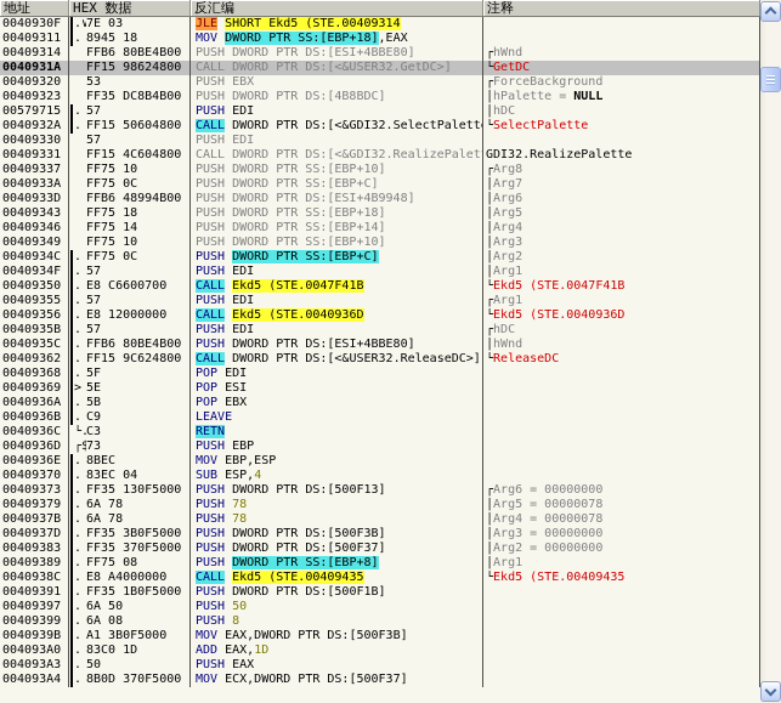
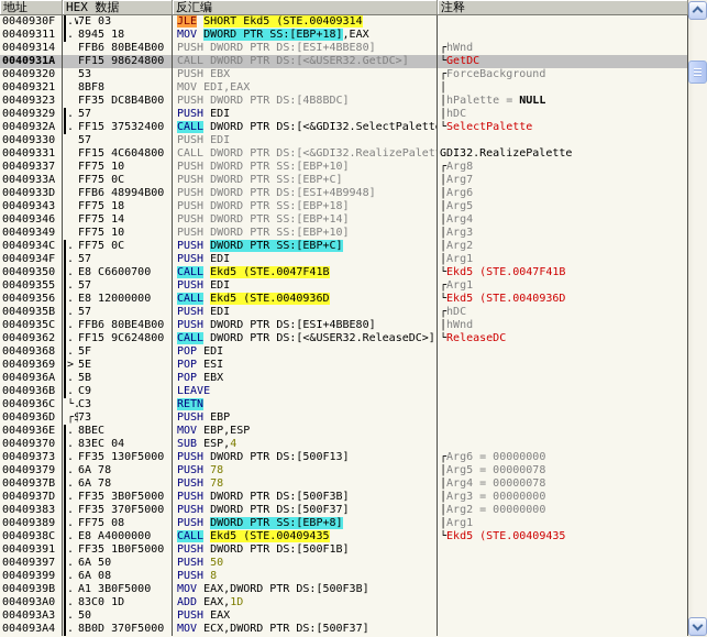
  地址
  HEX 数据
  反汇编
  注释
  0040930F
  .∨
  7E 03
  JLE SHORT Ekd5 (STE.00409314
  00409311
  .
  8945 18
  MOV DWORD PTR SS:[EBP+18],EAX
  00409314
  FFB6 80BE4B00
  PUSH DWORD PTR DS:[ESI+4BBE80]
  ┌hWnd
  0040931A
  FF15 98624800
  CALL DWORD PTR DS:[<&USER32.GetDC>]
  └GetDC
  00409320
  53
  PUSH EBX
  ┌ForceBackground
+ 00409321
+ 8BF8
+ MOV EDI,EAX
+ │
  00409323
  FF35 DC8B4B00
  PUSH DWORD PTR DS:[4B8BDC]
  │hPalette = NULL
- 00579715
+ 00409329
  .
  57
  PUSH EDI
  │hDC
  0040932A
  .
- FF15 50604800
+ FF15 37532400
  CALL DWORD PTR DS:[<&GDI32.SelectPalett
  └SelectPalette
  00409330
  57
  PUSH EDI
  00409331
  FF15 4C604800
  CALL DWORD PTR DS:[<&GDI32.RealizePalet
  GDI32.RealizePalette
  00409337
  FF75 10
  PUSH DWORD PTR SS:[EBP+10]
  ┌Arg8
  0040933A
  FF75 0C
  PUSH DWORD PTR SS:[EBP+C]
  │Arg7
  0040933D
  FFB6 48994B00
  PUSH DWORD PTR DS:[ESI+4B9948]
  │Arg6
  00409343
  FF75 18
  PUSH DWORD PTR SS:[EBP+18]
  │Arg5
  00409346
  FF75 14
  PUSH DWORD PTR SS:[EBP+14]
  │Arg4
  00409349
  FF75 10
  PUSH DWORD PTR SS:[EBP+10]
  │Arg3
  0040934C
  .
  FF75 0C
  PUSH DWORD PTR SS:[EBP+C]
  │Arg2
  0040934F
  .
  57
  PUSH EDI
  │Arg1
  00409350
  .
  E8 C6600700
  CALL Ekd5 (STE.0047F41B
  └Ekd5 (STE.0047F41B
  00409355
  .
  57
  PUSH EDI
  ┌Arg1
  00409356
  .
  E8 12000000
  CALL Ekd5 (STE.0040936D
  └Ekd5 (STE.0040936D
  0040935B
  .
  57
  PUSH EDI
  ┌hDC
  0040935C
  .
  FFB6 80BE4B00
  PUSH DWORD PTR DS:[ESI+4BBE80]
  │hWnd
  00409362
  .
  FF15 9C624800
  CALL DWORD PTR DS:[<&USER32.ReleaseDC>]
  └ReleaseDC
  00409368
  .
  5F
  POP EDI
  00409369
  >
  5E
  POP ESI
  0040936A
  .
  5B
  POP EBX
  0040936B
  .
  C9
  LEAVE
  0040936C
  └.
  C3
  RETN
  0040936D
  ┌$
  73
  PUSH EBP
  0040936E
  .
  8BEC
  MOV EBP,ESP
  00409370
  .
  83EC 04
  SUB ESP,4
  00409373
  .
  FF35 130F5000
  PUSH DWORD PTR DS:[500F13]
  ┌Arg6 = 00000000
  00409379
  .
  6A 78
  PUSH 78
  │Arg5 = 00000078
  0040937B
  .
  6A 78
  PUSH 78
  │Arg4 = 00000078
  0040937D
  .
  FF35 3B0F5000
  PUSH DWORD PTR DS:[500F3B]
  │Arg3 = 00000000
  00409383
  .
  FF35 370F5000
  PUSH DWORD PTR DS:[500F37]
  │Arg2 = 00000000
  00409389
  .
  FF75 08
  PUSH DWORD PTR SS:[EBP+8]
  │Arg1
  0040938C
  .
  E8 A4000000
  CALL Ekd5 (STE.00409435
  └Ekd5 (STE.00409435
  00409391
  .
  FF35 1B0F5000
  PUSH DWORD PTR DS:[500F1B]
  00409397
  .
  6A 50
  PUSH 50
  00409399
  .
  6A 08
  PUSH 8
  0040939B
  .
  A1 3B0F5000
  MOV EAX,DWORD PTR DS:[500F3B]
  004093A0
  .
  83C0 1D
  ADD EAX,1D
  004093A3
  .
  50
  PUSH EAX
  004093A4
  .
  8B0D 370F5000
  MOV ECX,DWORD PTR DS:[500F37]
